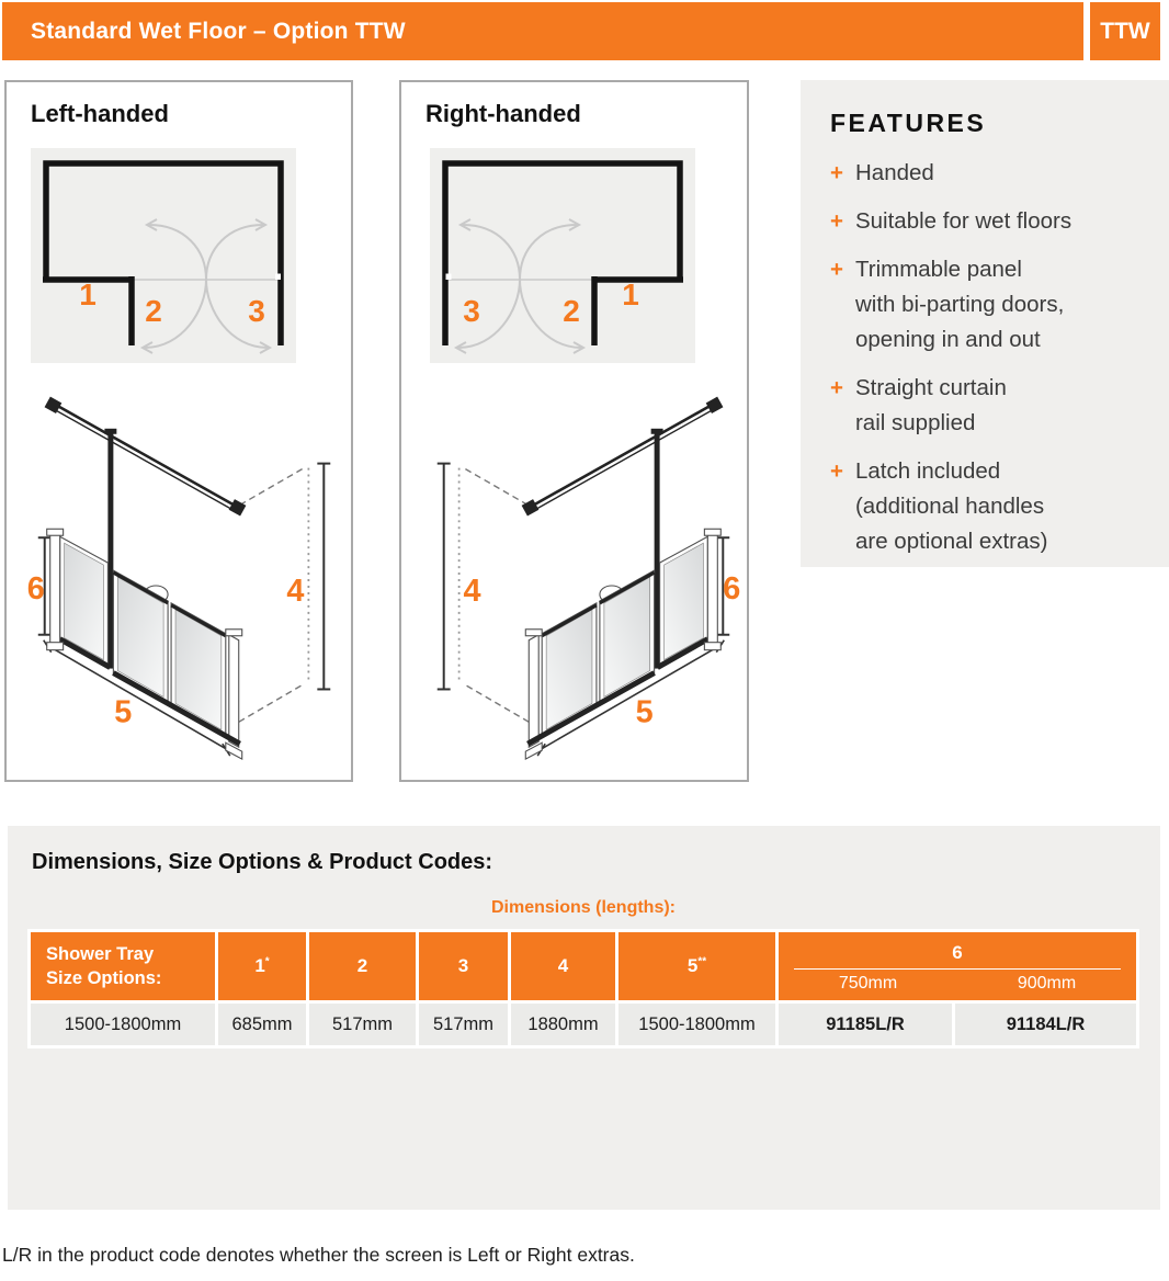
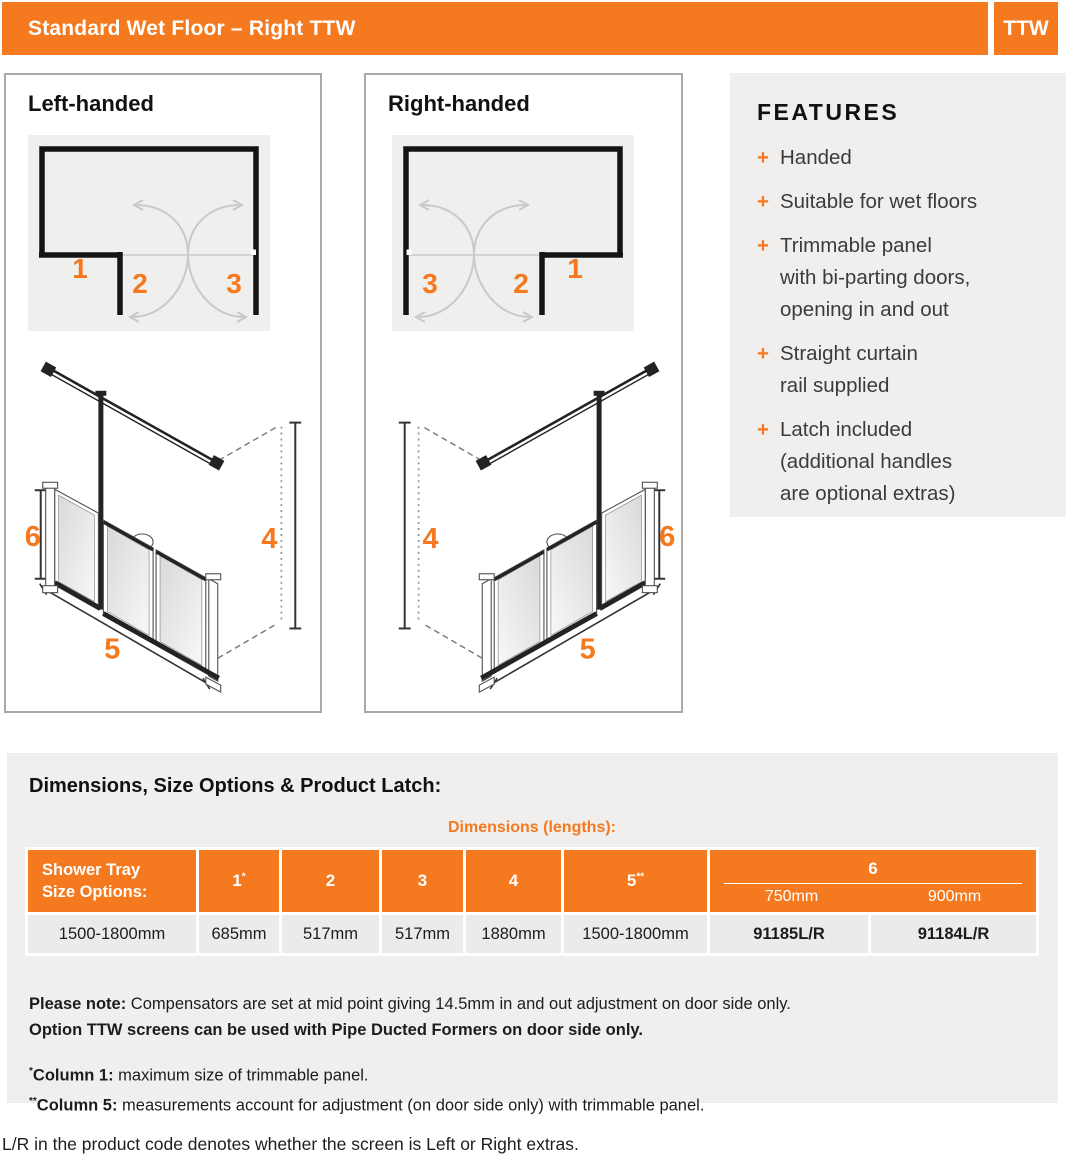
- Standard Wet Floor – Option TTW
+ Standard Wet Floor – Right TTW
  TTW
  Left-handed
  1
  2
  3
  6
  4
  5
  Right-handed
  3
  2
  1
  6
  4
  5
  FEATURES
  +
  Handed
  +
  Suitable for wet floors
  +
  Trimmable panel
  with bi-parting doors,
  opening in and out
  +
  Straight curtain
  rail supplied
  +
  Latch included
  (additional handles
  are optional extras)
- Dimensions, Size Options & Product Codes:
+ Dimensions, Size Options & Product Latch:
  Dimensions (lengths):
  Shower Tray Size Options:	1*	2	3	4	5**	6 750mm 900mm
  1500-1800mm	685mm	517mm	517mm	1880mm	1500-1800mm	91185L/R	91184L/R
+ Please note: Compensators are set at mid point giving 14.5mm in and out adjustment on door side only.
+ Option TTW screens can be used with Pipe Ducted Formers on door side only.
+ *Column 1: maximum size of trimmable panel.
+ **Column 5: measurements account for adjustment (on door side only) with trimmable panel.
  L/R in the product code denotes whether the screen is Left or Right extras.
